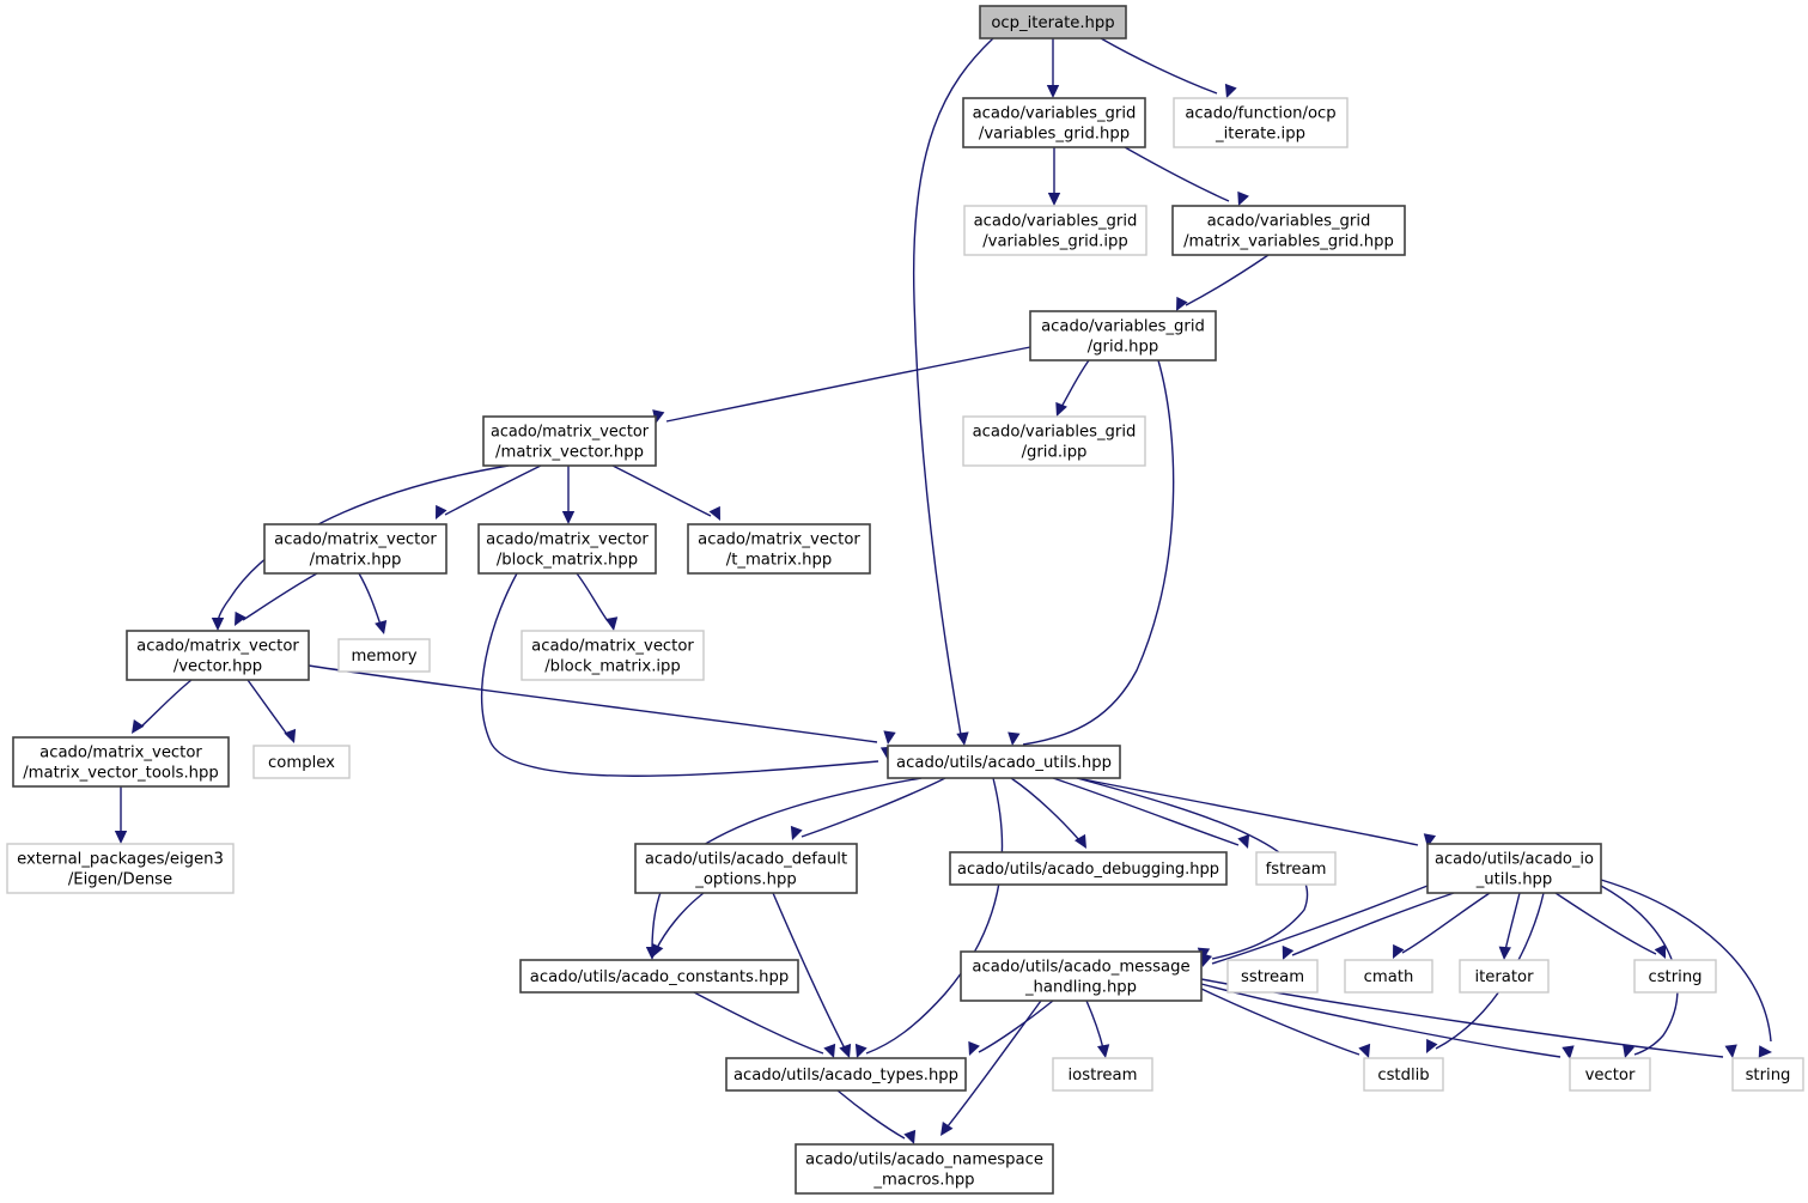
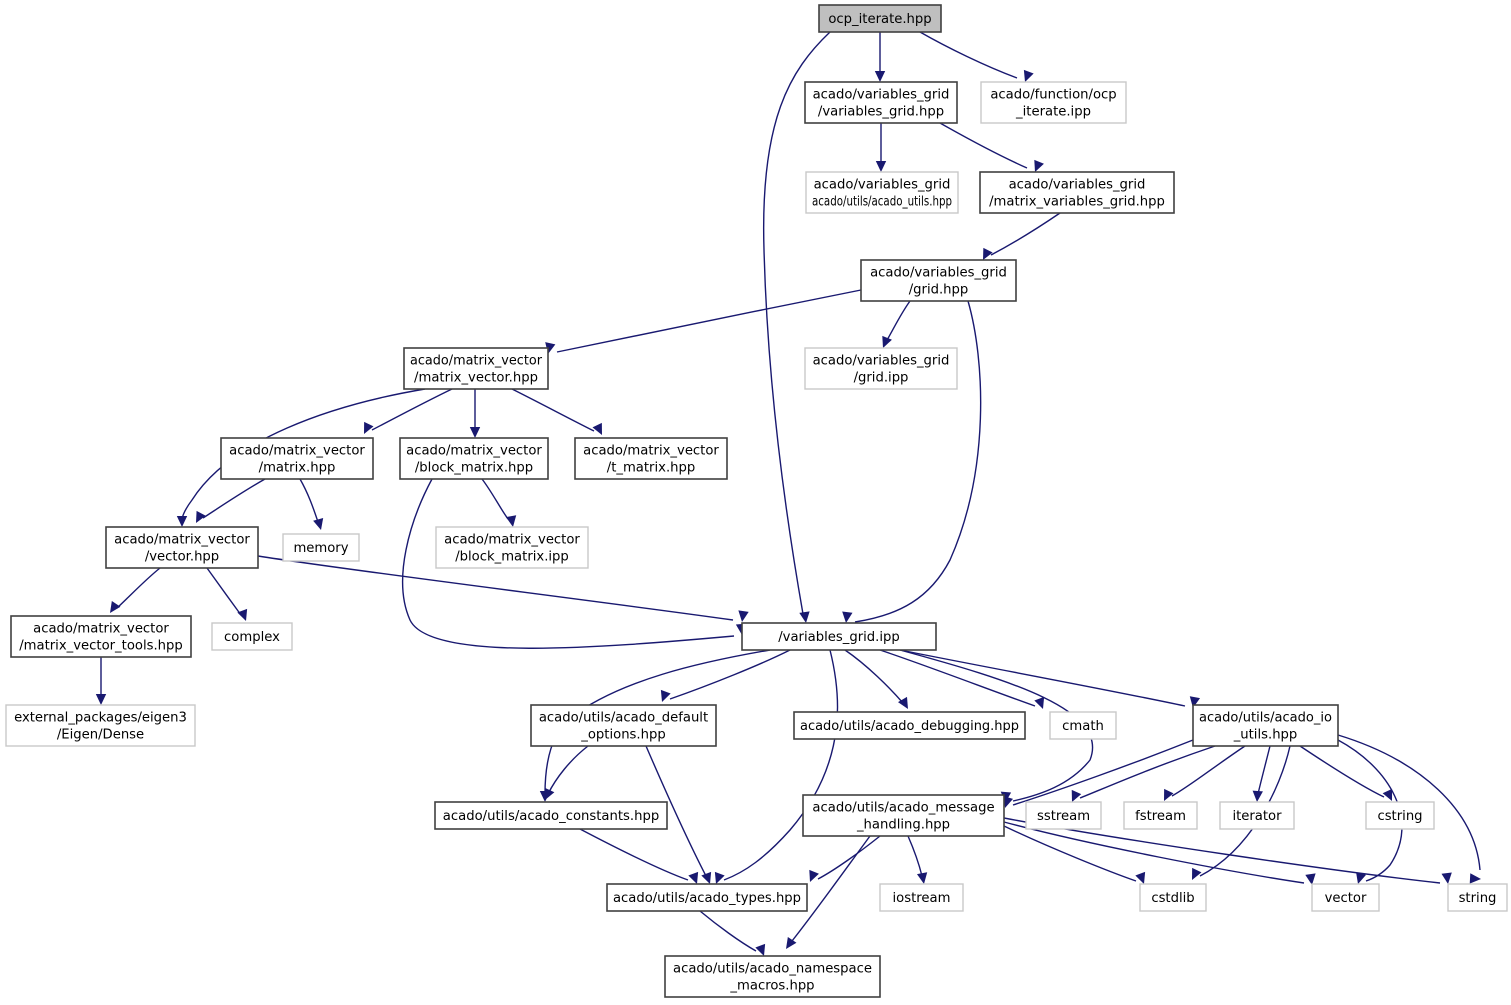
  ocp_iterate.hpp
  acado/variables_grid
  /variables_grid.hpp
  acado/function/ocp
  _iterate.ipp
  acado/variables_grid
- /variables_grid.ipp
+ acado/utils/acado_utils.hpp
  acado/variables_grid
  /matrix_variables_grid.hpp
  acado/variables_grid
  /grid.hpp
  acado/variables_grid
  /grid.ipp
  acado/matrix_vector
  /matrix_vector.hpp
  acado/matrix_vector
  /matrix.hpp
  acado/matrix_vector
  /block_matrix.hpp
  acado/matrix_vector
  /t_matrix.hpp
  acado/matrix_vector
  /vector.hpp
  memory
  acado/matrix_vector
  /block_matrix.ipp
  acado/matrix_vector
  /matrix_vector_tools.hpp
  complex
  external_packages/eigen3
  /Eigen/Dense
- acado/utils/acado_utils.hpp
+ /variables_grid.ipp
  acado/utils/acado_default
  _options.hpp
  acado/utils/acado_debugging.hpp
- fstream
+ cmath
  acado/utils/acado_io
  _utils.hpp
  acado/utils/acado_constants.hpp
  acado/utils/acado_message
  _handling.hpp
  sstream
- cmath
+ fstream
  iterator
  cstring
  acado/utils/acado_types.hpp
  iostream
  cstdlib
  vector
  string
  acado/utils/acado_namespace
  _macros.hpp
